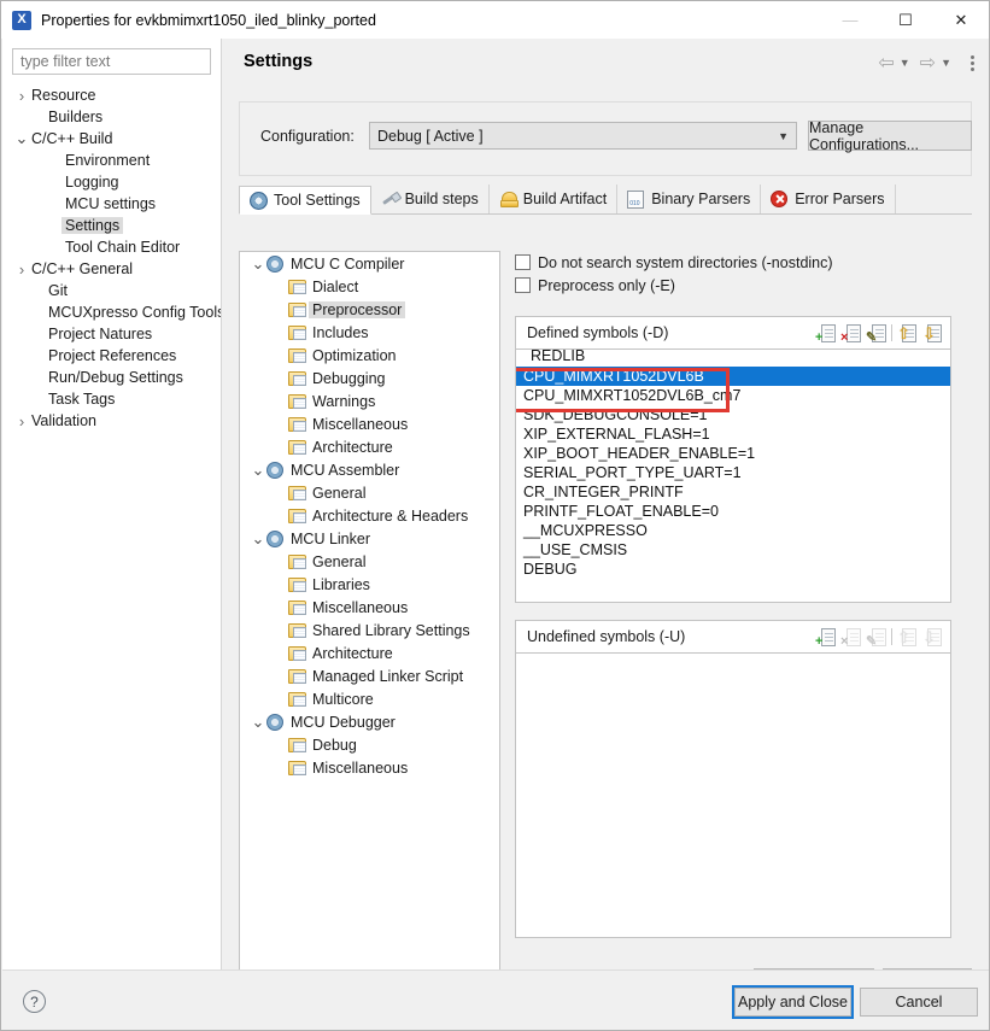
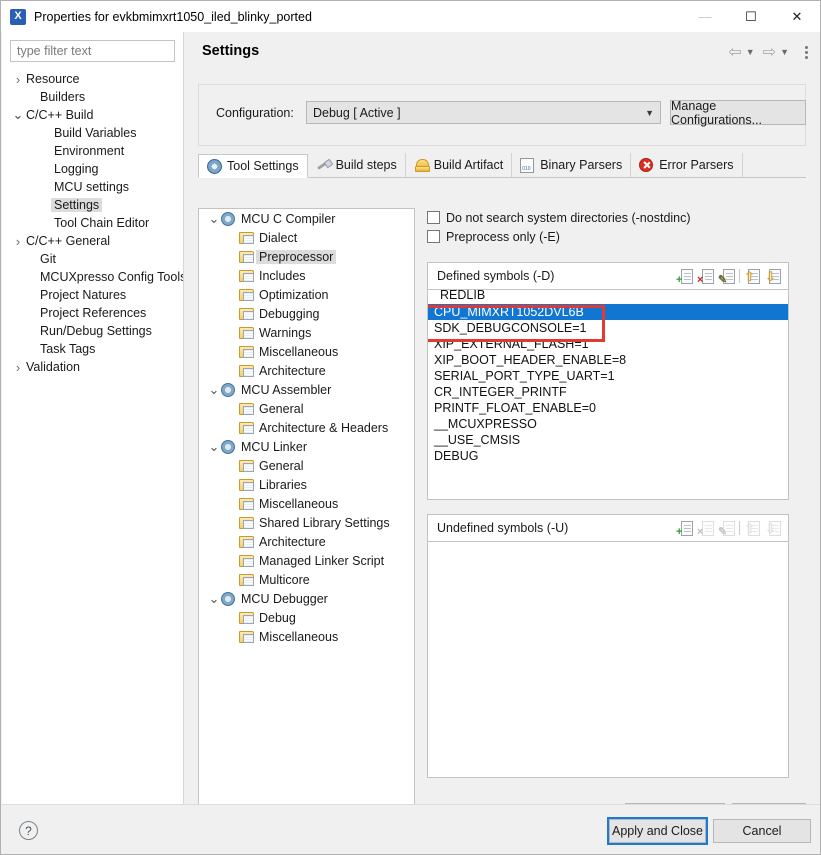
  X
  Properties for evkbmimxrt1050_iled_blinky_ported
  —
  ☐
  ✕
  type filter text
  ›
  Resource
  Builders
  ⌄
  C/C++ Build
+ Build Variables
  Environment
  Logging
  MCU settings
  Settings
  Tool Chain Editor
  ›
  C/C++ General
  Git
  MCUXpresso Config Tool
  Project Natures
  Project References
  Run/Debug Settings
  Task Tags
  ›
  Validation
  Settings
  ⇦
  ▼
  ⇨
  ▼
  Configuration:
  Debug [ Active ]
  ▼
  Manage Configurations...
  Tool Settings
  Build steps
  Build Artifact
  Binary Parsers
  Error Parsers
  ⌄
  MCU C Compiler
  Dialect
  Preprocessor
  Includes
  Optimization
  Debugging
  Warnings
  Miscellaneous
  Architecture
  ⌄
  MCU Assembler
  General
  Architecture & Headers
  ⌄
  MCU Linker
  General
  Libraries
  Miscellaneous
  Shared Library Settings
  Architecture
  Managed Linker Script
  Multicore
  ⌄
  MCU Debugger
  Debug
  Miscellaneous
  Do not search system directories (-nostdinc)
  Preprocess only (-E)
  Defined symbols (-D)
  +
  ×
  ✎
  ⇧
  ⇩
  REDLIB
  CPU_MIMXRT1052DVL6B
- CPU_MIMXRT1052DVL6B_cm7
  SDK_DEBUGCONSOLE=1
  XIP_EXTERNAL_FLASH=1
- XIP_BOOT_HEADER_ENABLE=1
+ XIP_BOOT_HEADER_ENABLE=8
  SERIAL_PORT_TYPE_UART=1
  CR_INTEGER_PRINTF
  PRINTF_FLOAT_ENABLE=0
  __MCUXPRESSO
  __USE_CMSIS
  DEBUG
  Undefined symbols (-U)
  +
  ×
  ✎
  ⇧
  ⇩
  ?
  Apply and Close
  Cancel
